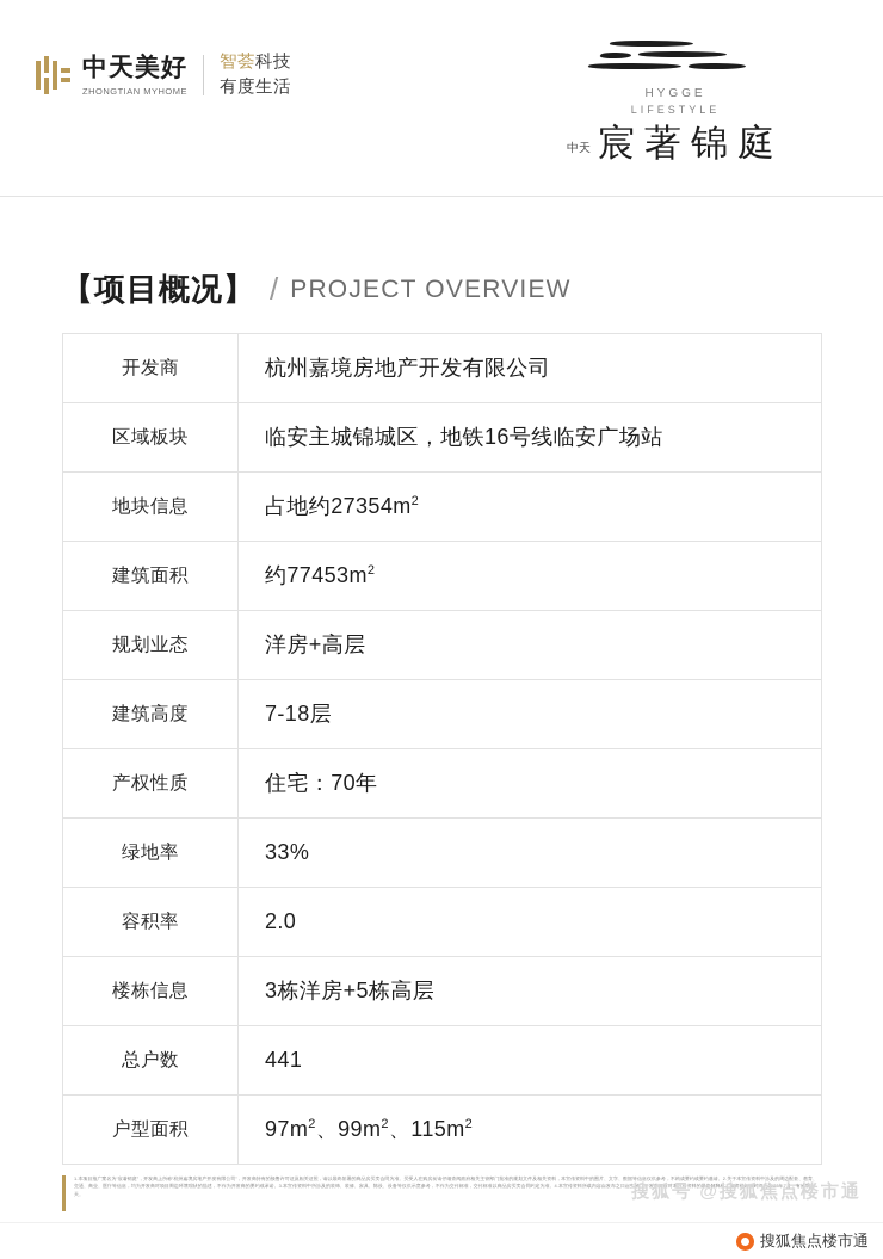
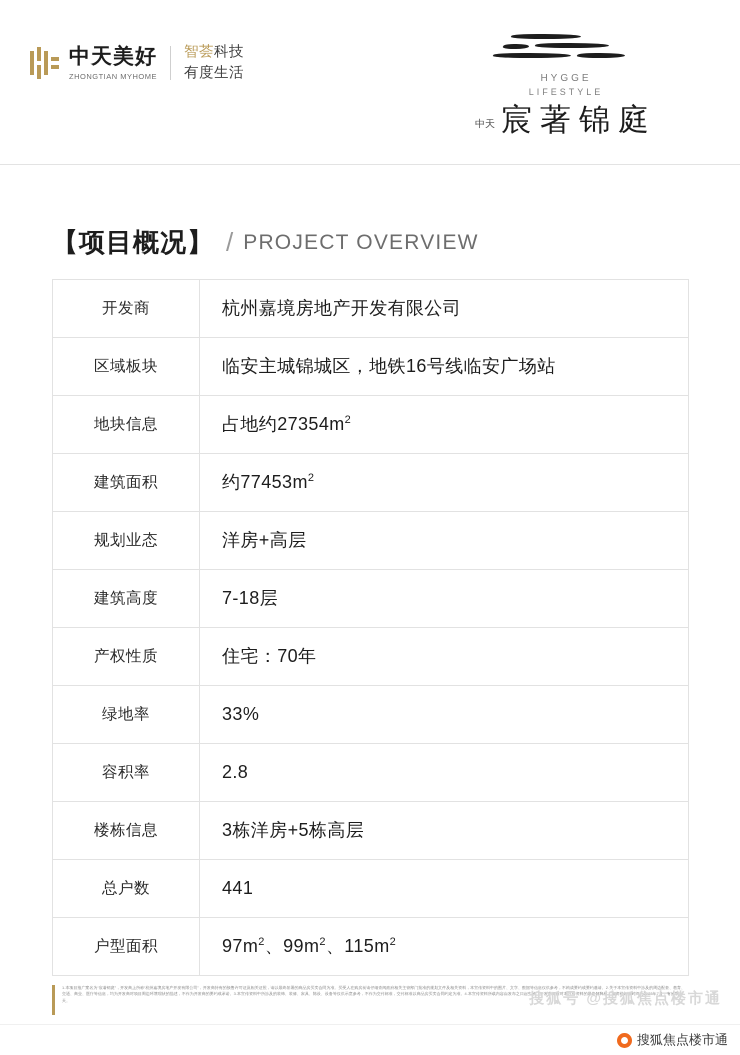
  中天美好
  ZHONGTIAN MYHOME
  智荟科技
  有度生活
  HYGGE
  LIFESTYLE
  中天
  宸著锦庭
  【项目概况】
  /
  PROJECT OVERVIEW
  开发商	杭州嘉境房地产开发有限公司
  区域板块	临安主城锦城区，地铁16号线临安广场站
  地块信息	占地约27354m2
  建筑面积	约77453m2
  规划业态	洋房+高层
  建筑高度	7-18层
  产权性质	住宅：70年
  绿地率	33%
- 容积率	2.0
+ 容积率	2.8
  楼栋信息	3栋洋房+5栋高层
  总户数	441
  户型面积	97m2、99m2、115m2
  搜狐号 @搜狐焦点楼市通
  搜狐焦点楼市通
